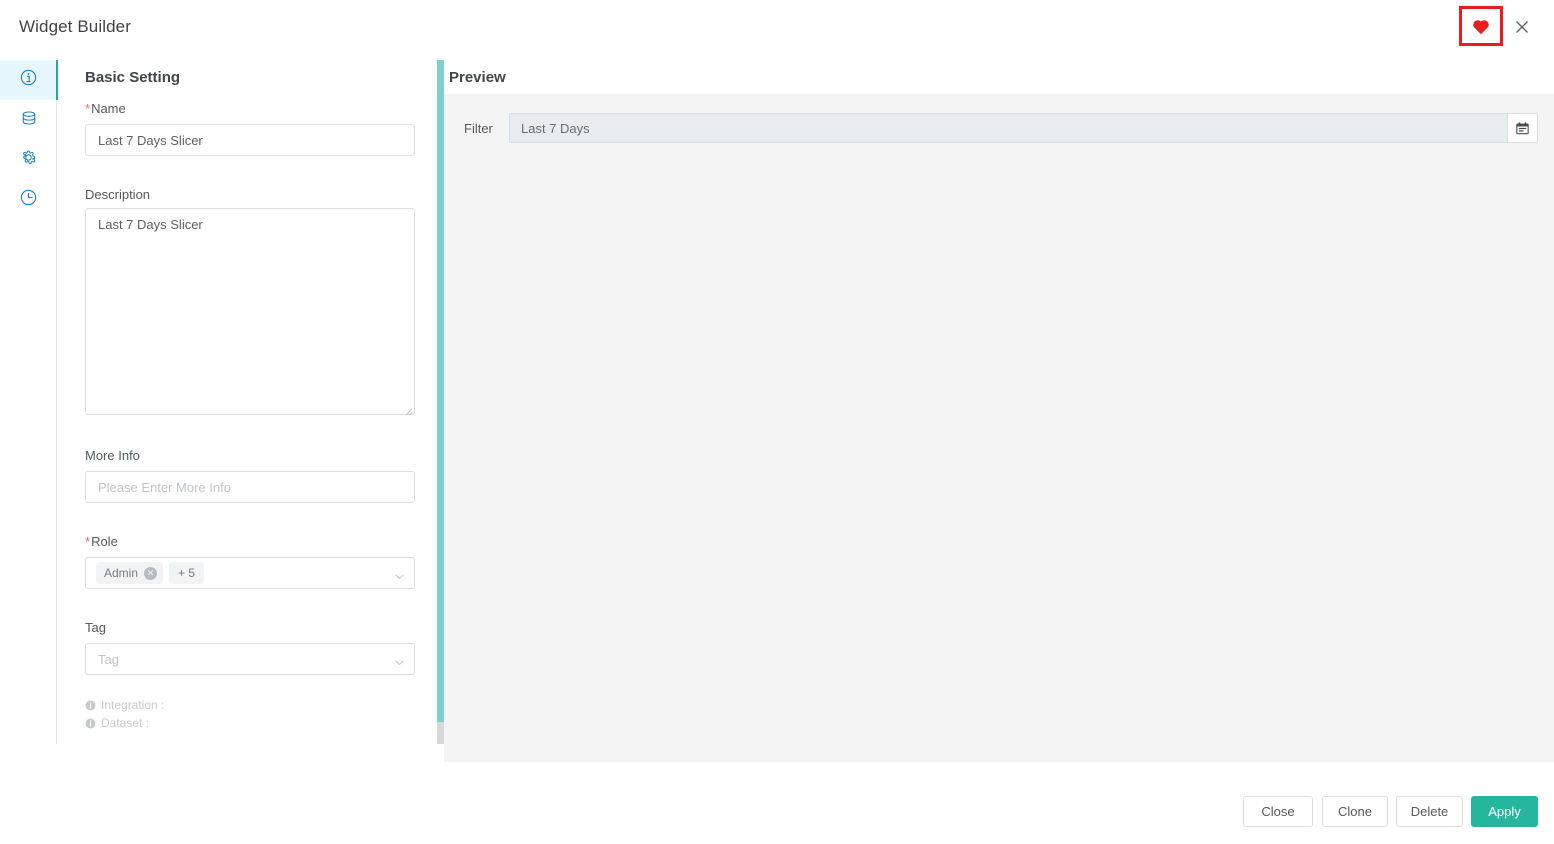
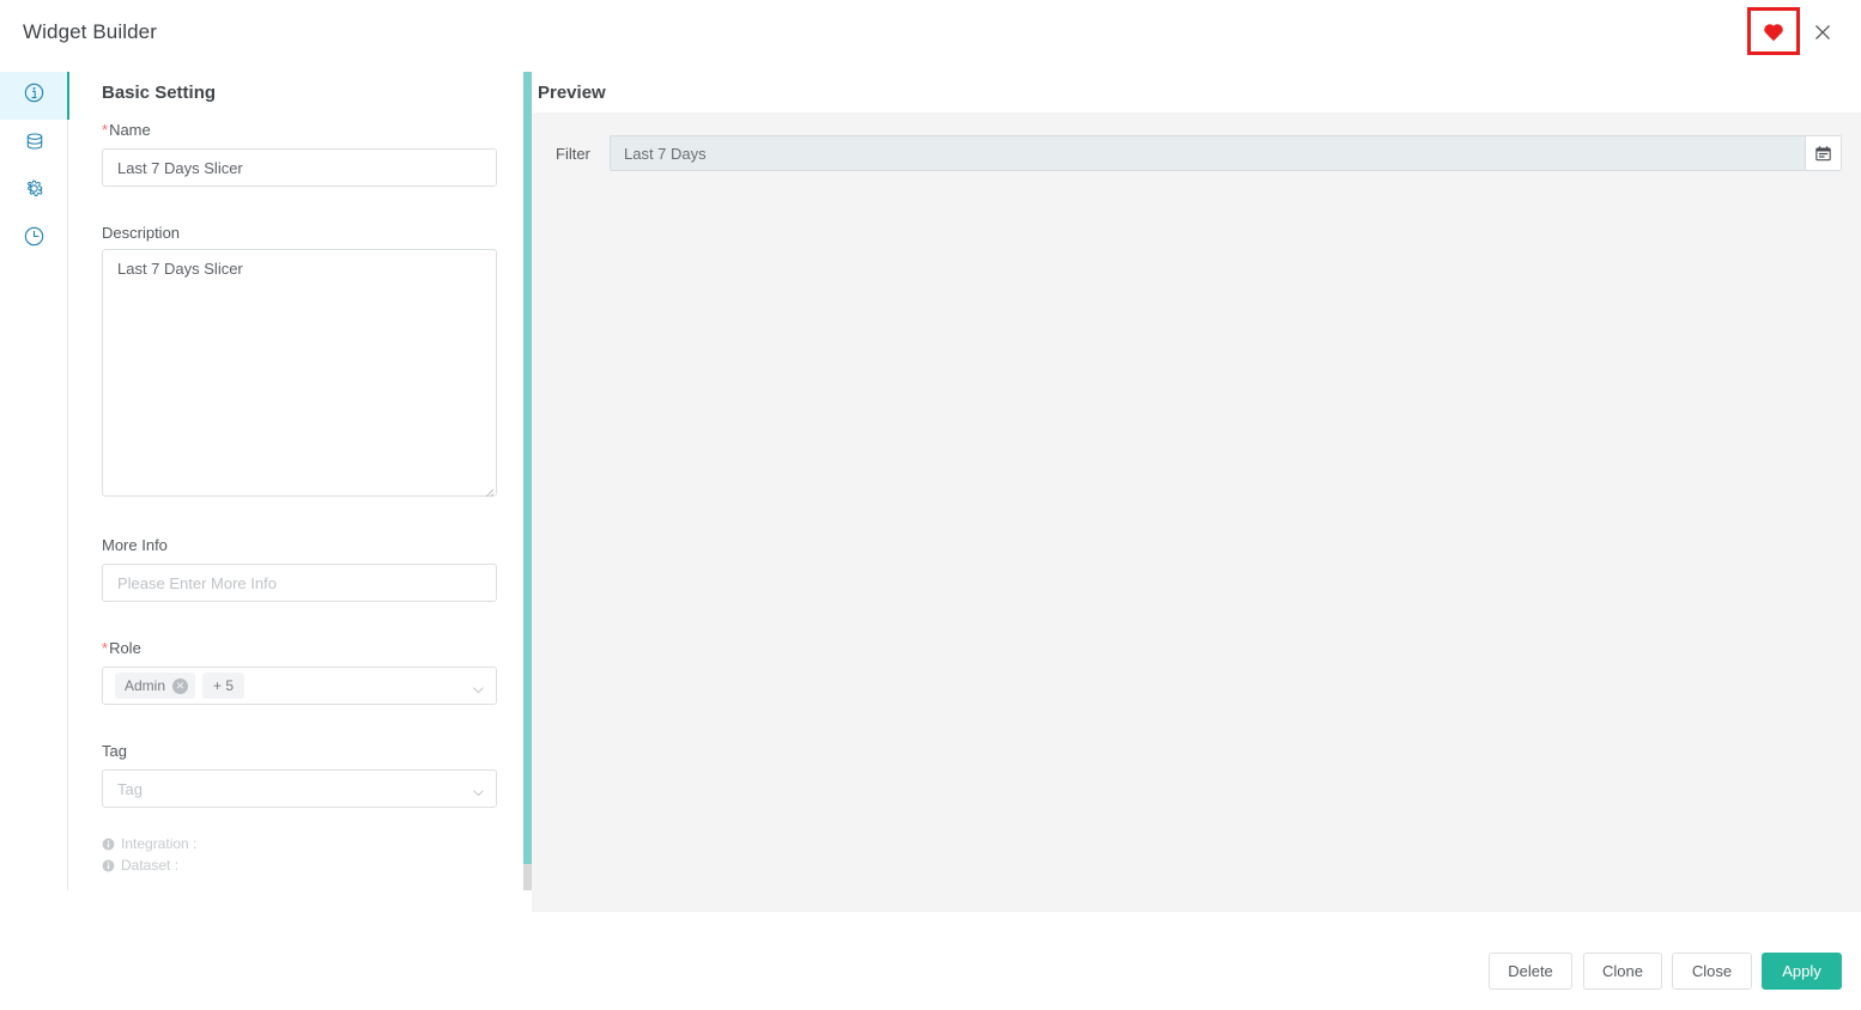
  Widget Builder
  Basic Setting
  *Name
  Last 7 Days Slicer
  Description
  Last 7 Days Slicer
  More Info
  Please Enter More Info
  *Role
  Admin
  ✕
  + 5
  Tag
  Tag
  Integration :
  Dataset :
  Preview
  Filter
  Last 7 Days
- Close
+ Delete
  Clone
- Delete
+ Close
  Apply
